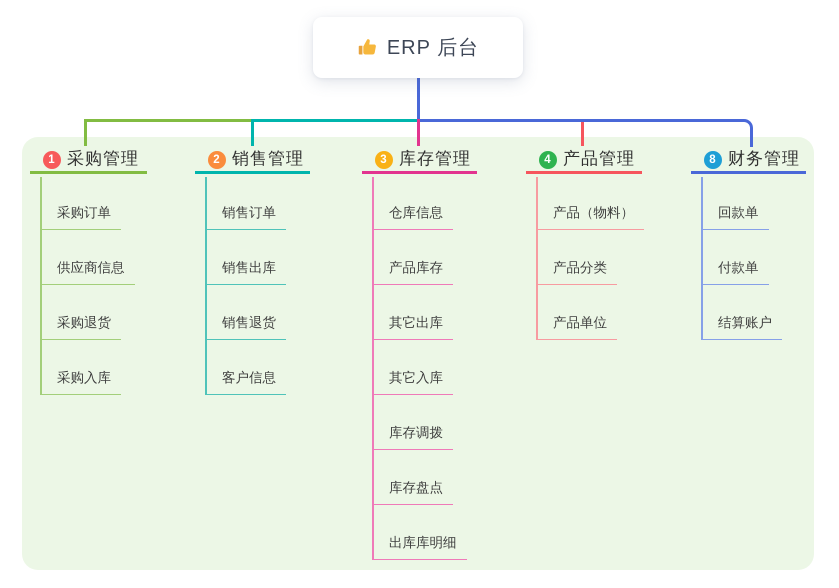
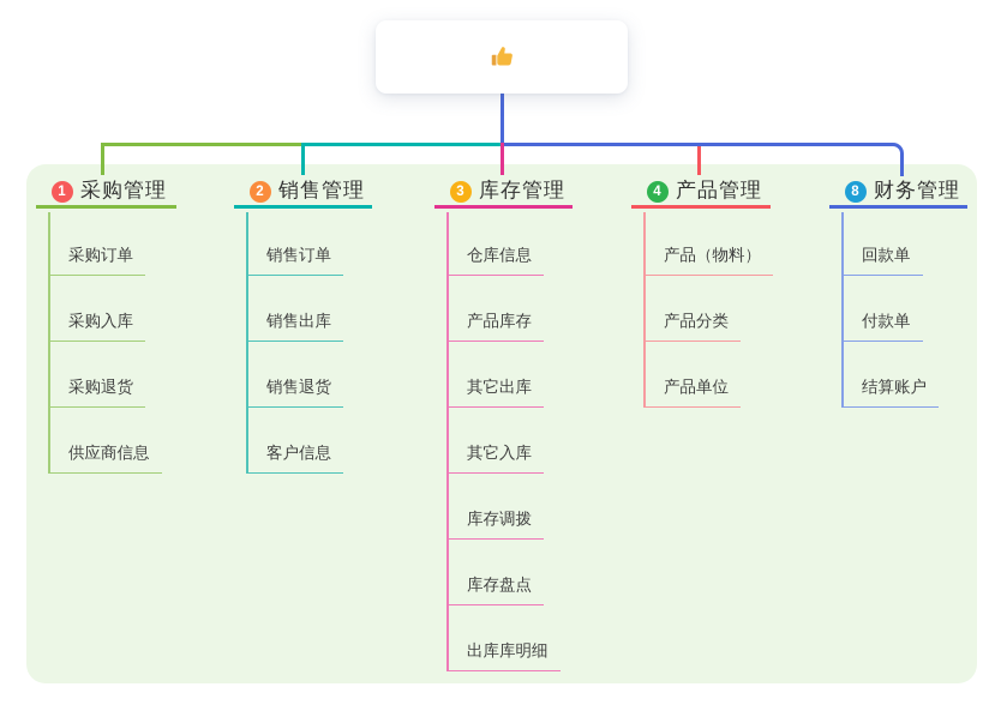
- ERP 后台
  1
  采购管理
  采购订单
- 供应商信息
+ 采购入库
  采购退货
- 采购入库
+ 供应商信息
  2
  销售管理
  销售订单
  销售出库
  销售退货
  客户信息
  3
  库存管理
  仓库信息
  产品库存
  其它出库
  其它入库
  库存调拨
  库存盘点
  出库库明细
  4
  产品管理
  产品（物料）
  产品分类
  产品单位
  8
  财务管理
  回款单
  付款单
  结算账户
